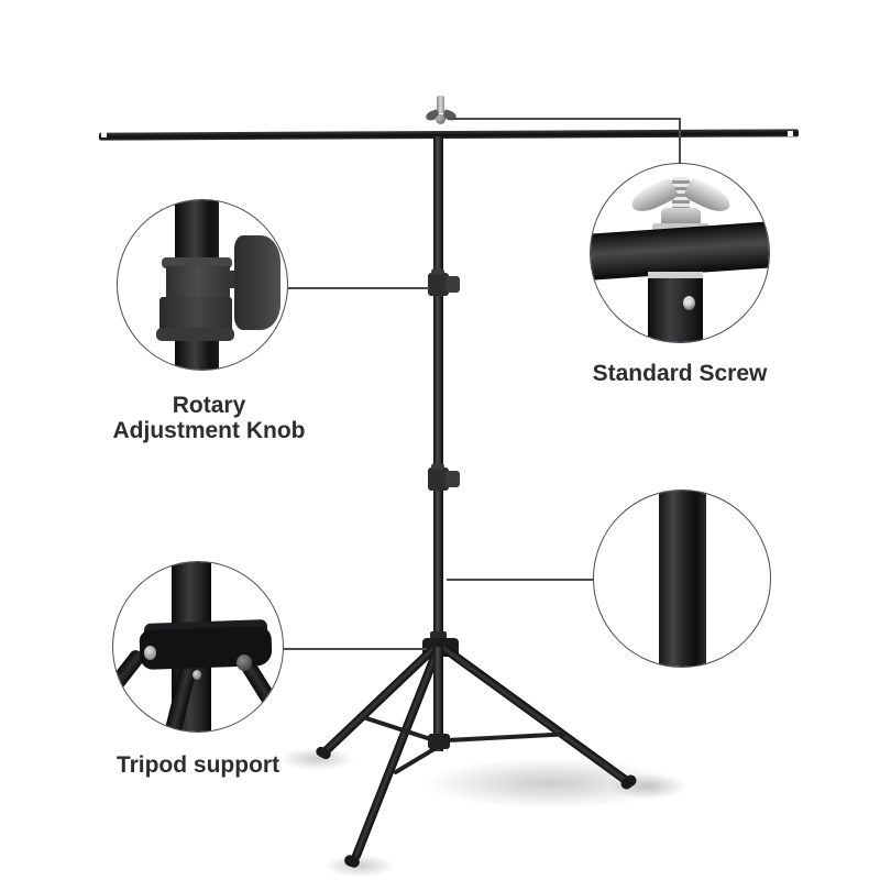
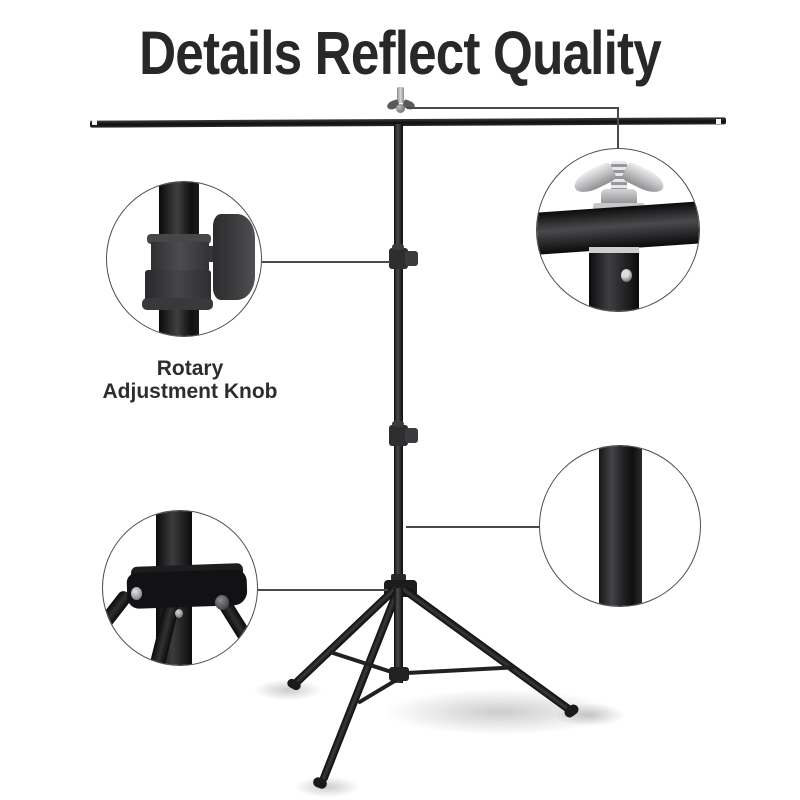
+ Details Reflect Quality
  Rotary
  Adjustment Knob
- Standard Screw
- Tripod support
